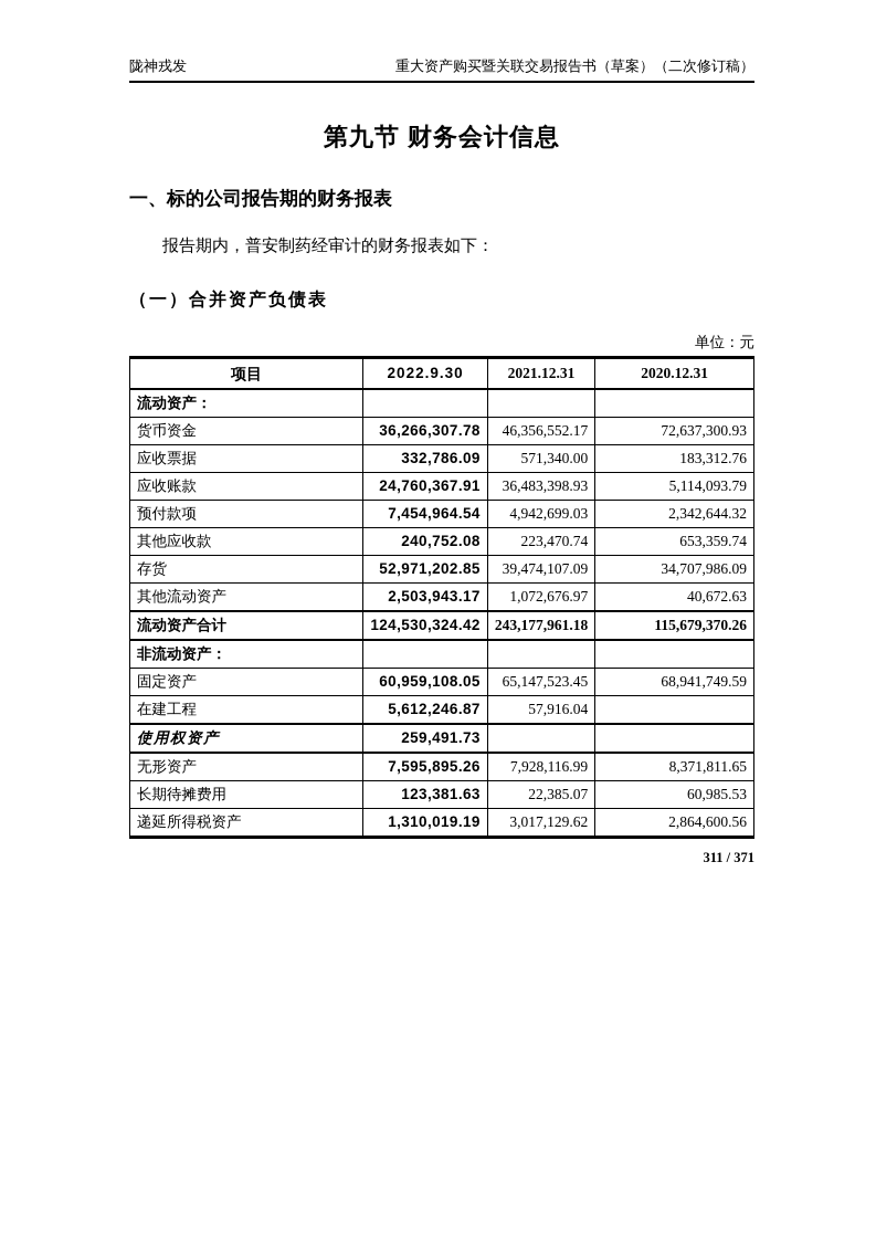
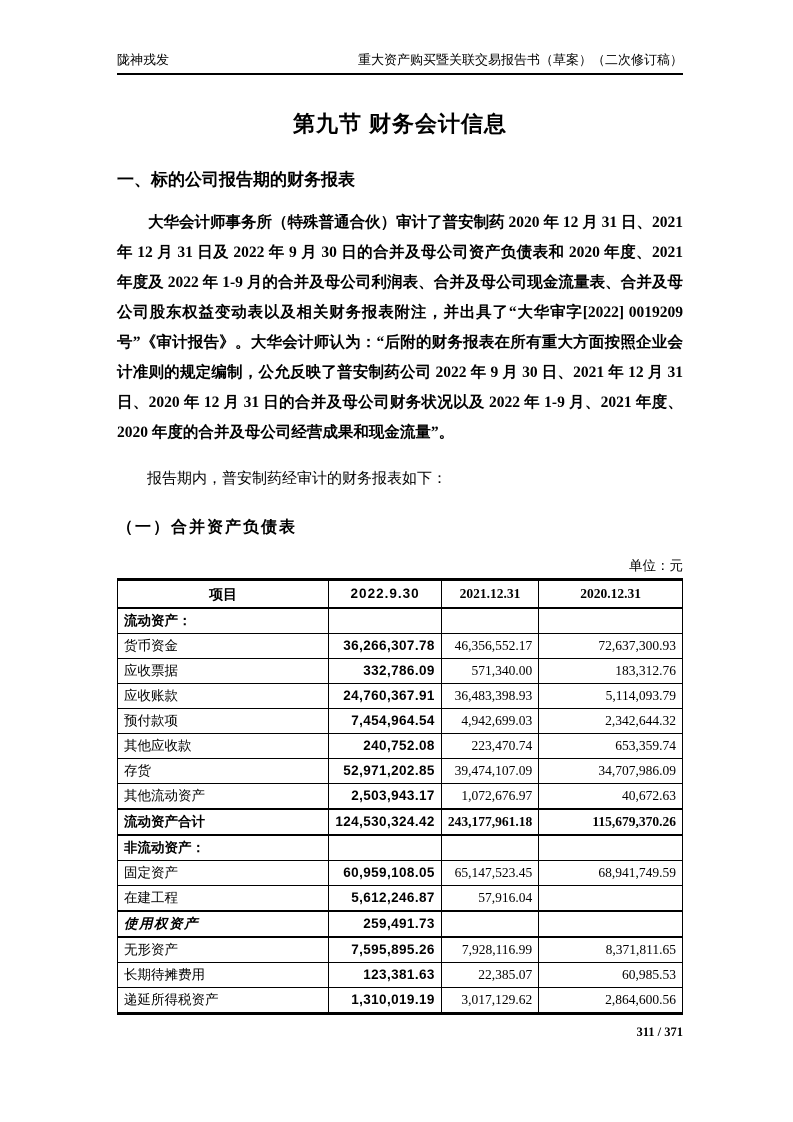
  陇神戎发
  重大资产购买暨关联交易报告书（草案）（二次修订稿）
  第九节 财务会计信息
  一、标的公司报告期的财务报表
+ 大华会计师事务所（特殊普通合伙）审计了普安制药 2020 年 12 月 31 日、2021 年 12 月 31 日及 2022 年 9 月 30 日的合并及母公司资产负债表和 2020 年度、2021 年度及 2022 年 1-9 月的合并及母公司利润表、合并及母公司现金流量表、合并及母公司股东权益变动表以及相关财务报表附注，并出具了“大华审字[2022] 0019209 号”《审计报告》。大华会计师认为：“后附的财务报表在所有重大方面按照企业会计准则的规定编制，公允反映了普安制药公司 2022 年 9 月 30 日、2021 年 12 月 31 日、2020 年 12 月 31 日的合并及母公司财务状况以及 2022 年 1-9 月、2021 年度、2020 年度的合并及母公司经营成果和现金流量”。
  报告期内，普安制药经审计的财务报表如下：
  （一）合并资产负债表
  单位：元
  项目	2022.9.30	2021.12.31	2020.12.31
  流动资产：
  货币资金	36,266,307.78	46,356,552.17	72,637,300.93
  应收票据	332,786.09	571,340.00	183,312.76
  应收账款	24,760,367.91	36,483,398.93	5,114,093.79
  预付款项	7,454,964.54	4,942,699.03	2,342,644.32
  其他应收款	240,752.08	223,470.74	653,359.74
  存货	52,971,202.85	39,474,107.09	34,707,986.09
  其他流动资产	2,503,943.17	1,072,676.97	40,672.63
  流动资产合计	124,530,324.42	243,177,961.18	115,679,370.26
  非流动资产：
  固定资产	60,959,108.05	65,147,523.45	68,941,749.59
  在建工程	5,612,246.87	57,916.04
  使用权资产	259,491.73
  无形资产	7,595,895.26	7,928,116.99	8,371,811.65
  长期待摊费用	123,381.63	22,385.07	60,985.53
  递延所得税资产	1,310,019.19	3,017,129.62	2,864,600.56
  311 / 371
